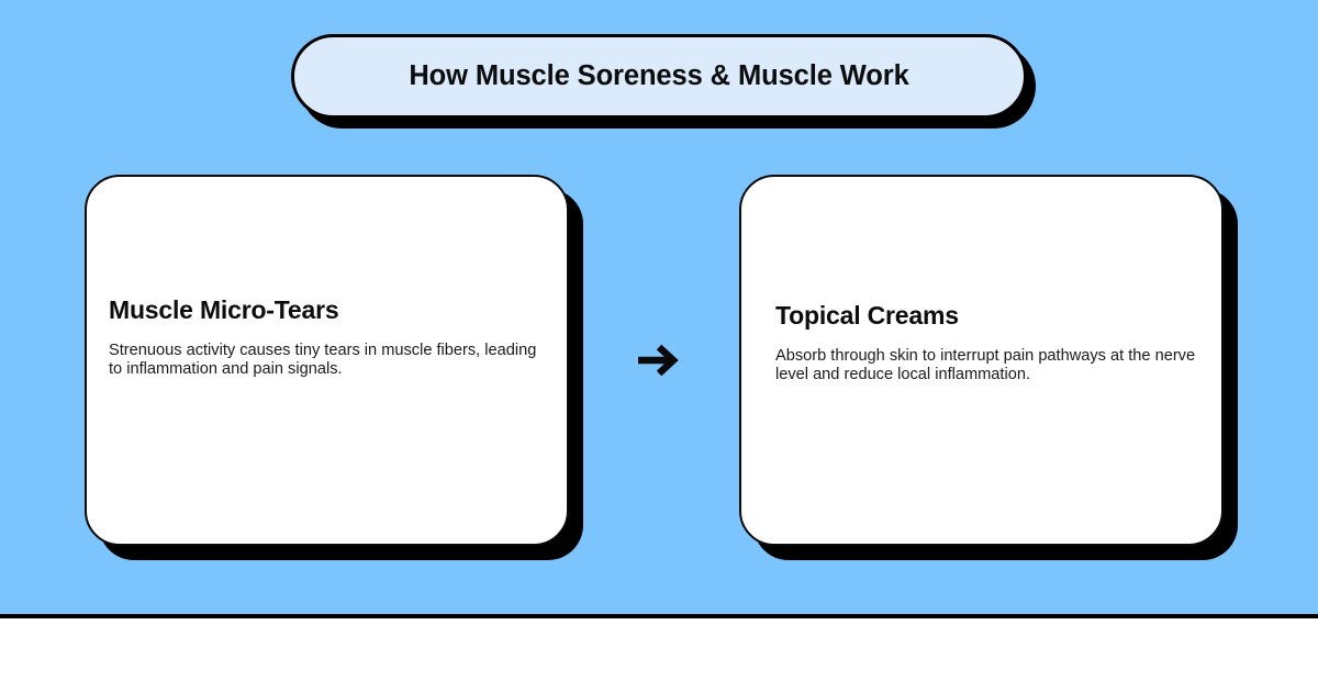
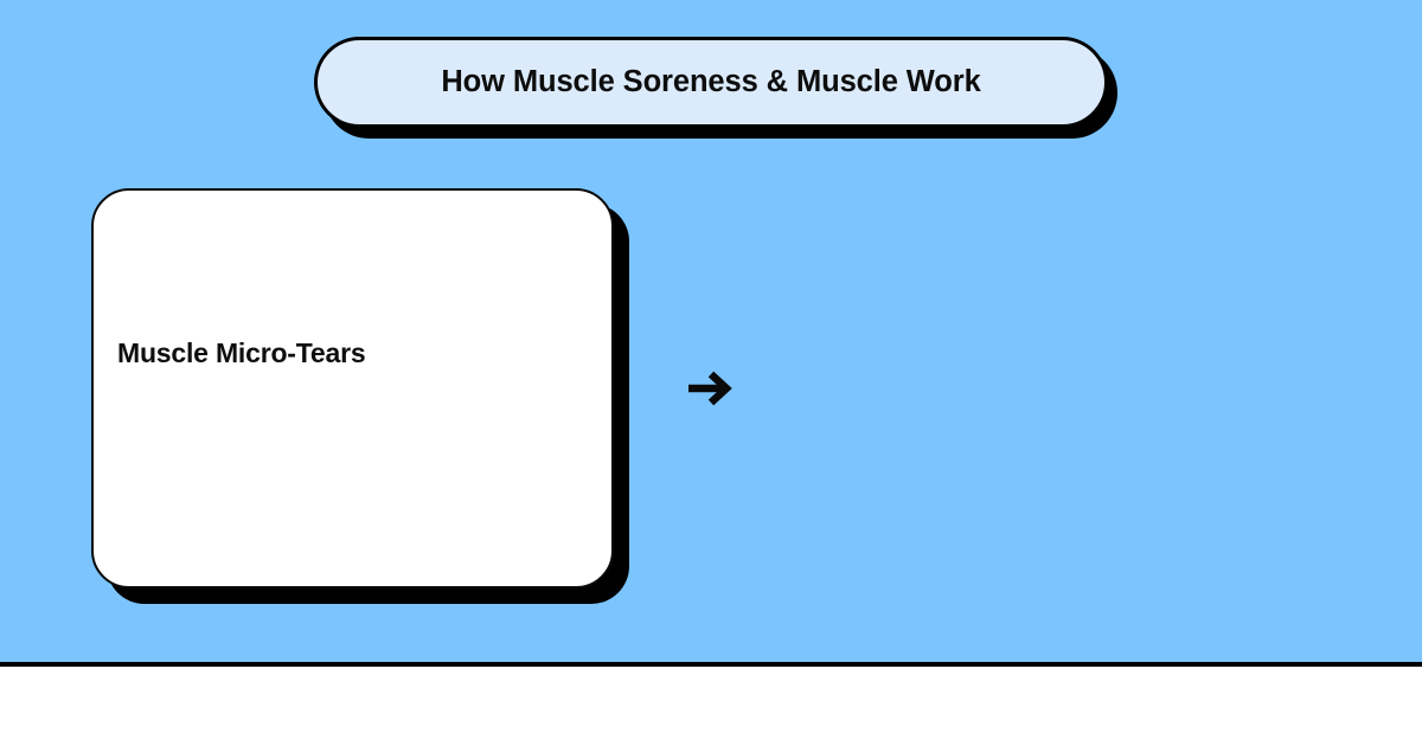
  How Muscle Soreness & Muscle Work
  Muscle Micro-Tears
- Strenuous activity causes tiny tears in muscle fibers, leading to inflammation and pain signals.
- Topical Creams
- Absorb through skin to interrupt pain pathways at the nerve level and reduce local inflammation.
